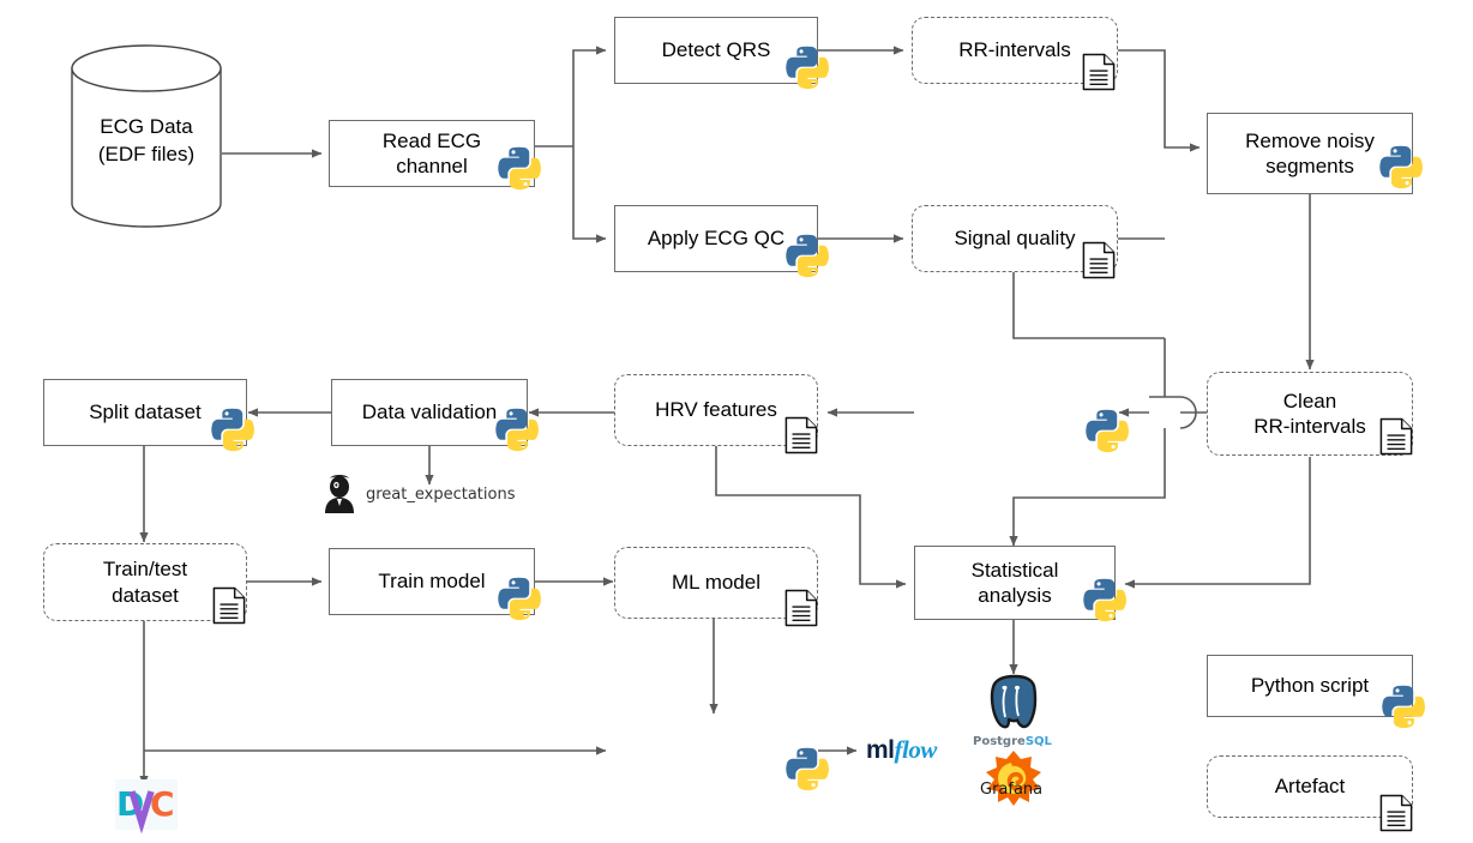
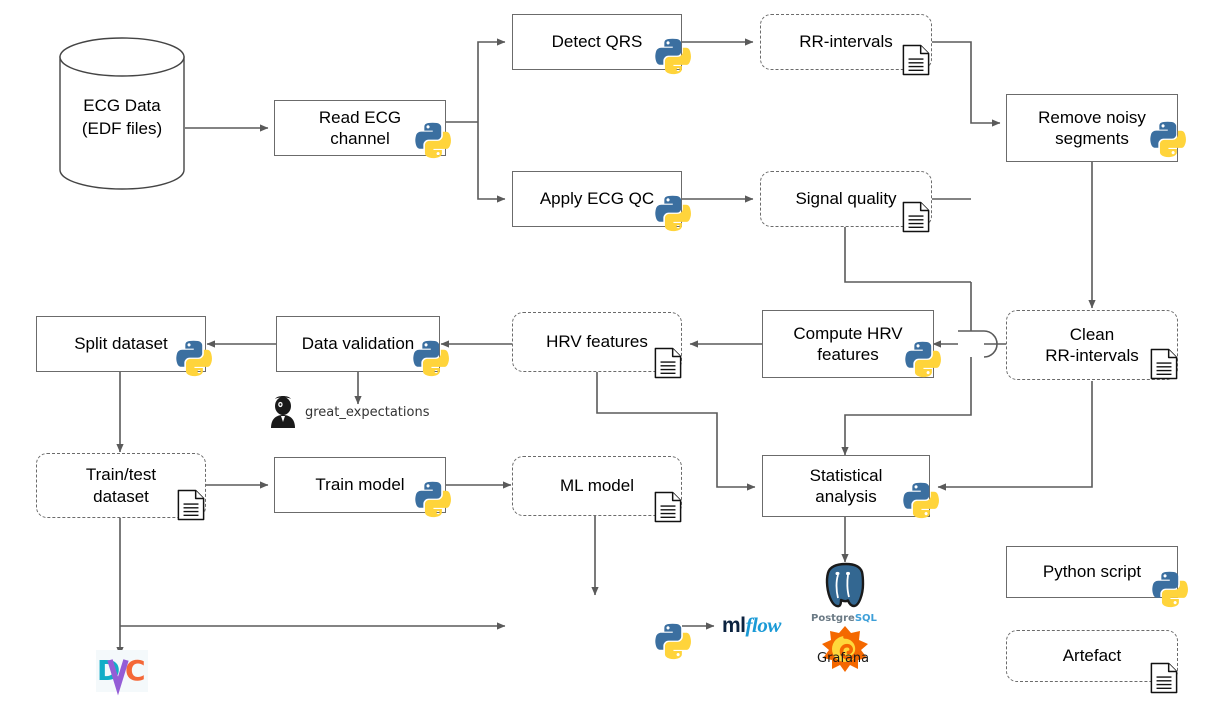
  ECG Data
  (EDF files)
  Read ECG
  channel
  Detect QRS
  Apply ECG QC
  Remove noisy
  segments
+ Compute HRV
+ features
  Data validation
  Split dataset
  Train model
  Statistical
  analysis
  RR-intervals
  Signal quality
  Clean
  RR-intervals
  HRV features
  Train/test
  dataset
  ML model
  Python script
  Artefact
  great_expectations
  mlflow
  PostgreSQL
  Grafana
  D
  C
